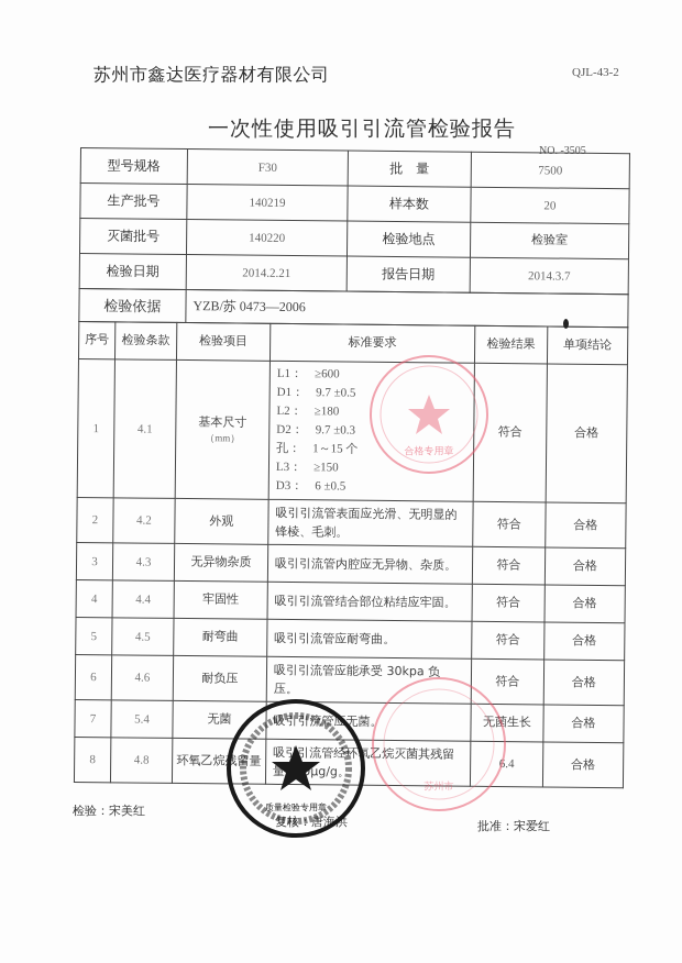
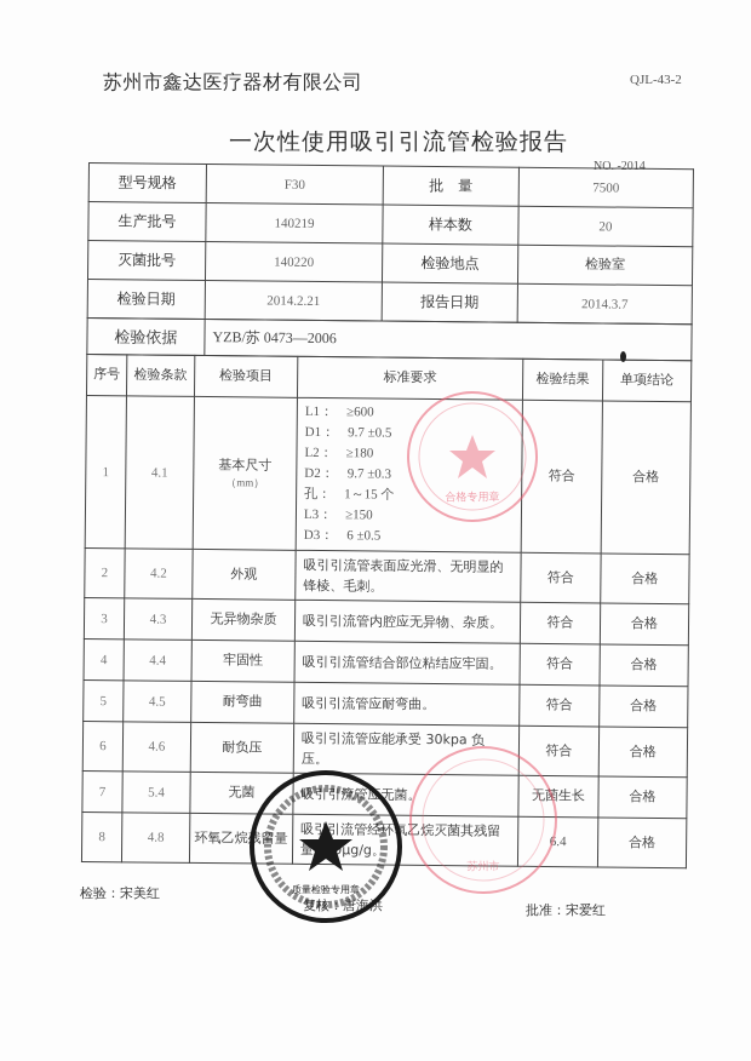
  苏州市鑫达医疗器材有限公司
  QJL-43-2
  一次性使用吸引引流管检验报告
- NO. -3505
+ NO. -2014
  型号规格	F30	批 量	7500
  生产批号	140219	样本数	20
  灭菌批号	140220	检验地点	检验室
  检验日期	2014.2.21	报告日期	2014.3.7
  检验依据	YZB/苏 0473—2006
  序号	检验条款	检验项目	标准要求	检验结果	单项结论
  1	4.1	基本尺寸 （mm）	L1： ≥600 D1： 9.7 ±0.5 L2： ≥180 D2： 9.7 ±0.3 孔： 1～15 个 L3： ≥150 D3： 6 ±0.5	符合	合格
  2	4.2	外观	吸引引流管表面应光滑、无明显的锋棱、毛刺。	符合	合格
  3	4.3	无异物杂质	吸引引流管内腔应无异物、杂质。	符合	合格
  4	4.4	牢固性	吸引引流管结合部位粘结应牢固。	符合	合格
  5	4.5	耐弯曲	吸引引流管应耐弯曲。	符合	合格
  6	4.6	耐负压	吸引引流管应能承受 30kpa 负压。	符合	合格
  7	5.4	无菌	吸引引流管应无菌。	无菌生长	合格
  8	4.8	环氧乙烷残留量	吸引引流管经环氧乙烷灭菌其残留量μg/g。	6.4	合格
  检验：宋美红
  复核：唐海洪
  批准：宋爱红
  合格专用章
  苏州市
  质量检验专用章
